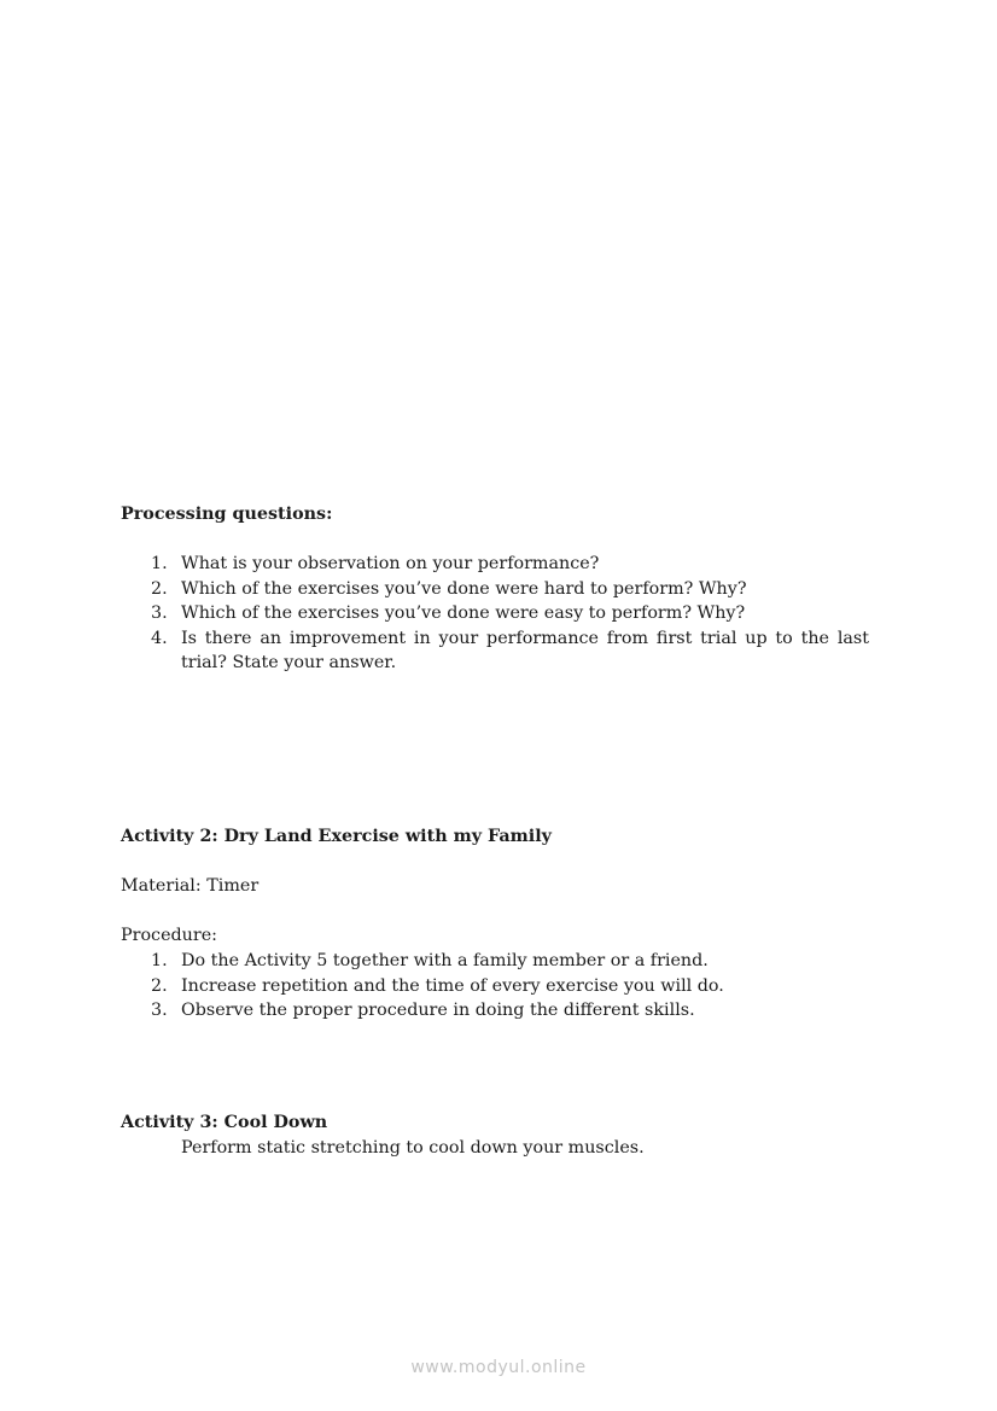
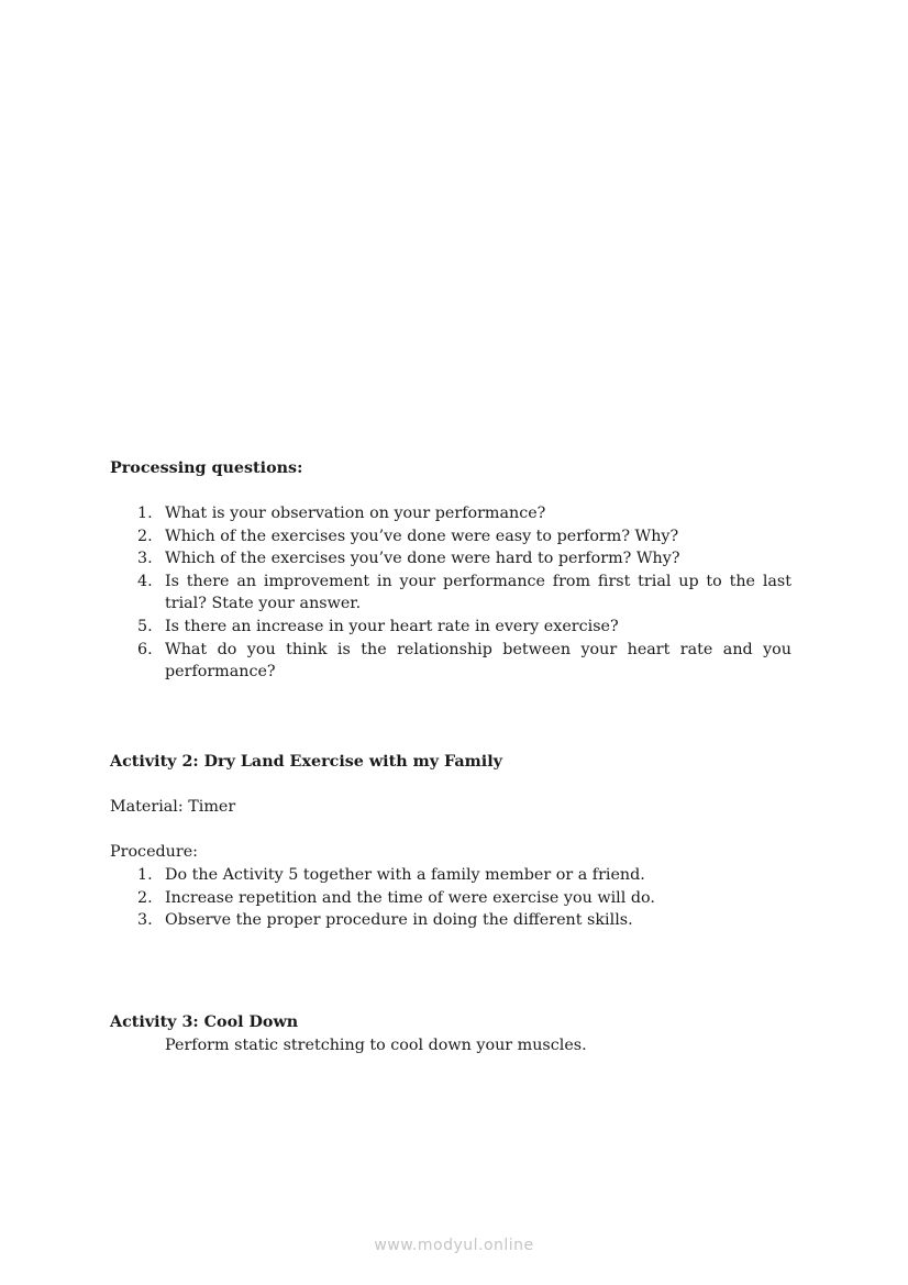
  Processing questions:
  1.
  What is your observation on your performance?
  2.
- Which of the exercises you’ve done were hard to perform? Why?
+ Which of the exercises you’ve done were easy to perform? Why?
  3.
- Which of the exercises you’ve done were easy to perform? Why?
+ Which of the exercises you’ve done were hard to perform? Why?
  4.
  Is there an improvement in your performance from first trial up to the last trial? State your answer.
+ 5.
+ Is there an increase in your heart rate in every exercise?
+ 6.
+ What do you think is the relationship between your heart rate and you performance?
  Activity 2: Dry Land Exercise with my Family
  Material: Timer
  Procedure:
  1.
  Do the Activity 5 together with a family member or a friend.
  2.
- Increase repetition and the time of every exercise you will do.
+ Increase repetition and the time of were exercise you will do.
  3.
  Observe the proper procedure in doing the different skills.
  Activity 3: Cool Down
  Perform static stretching to cool down your muscles.
  www.modyul.online
